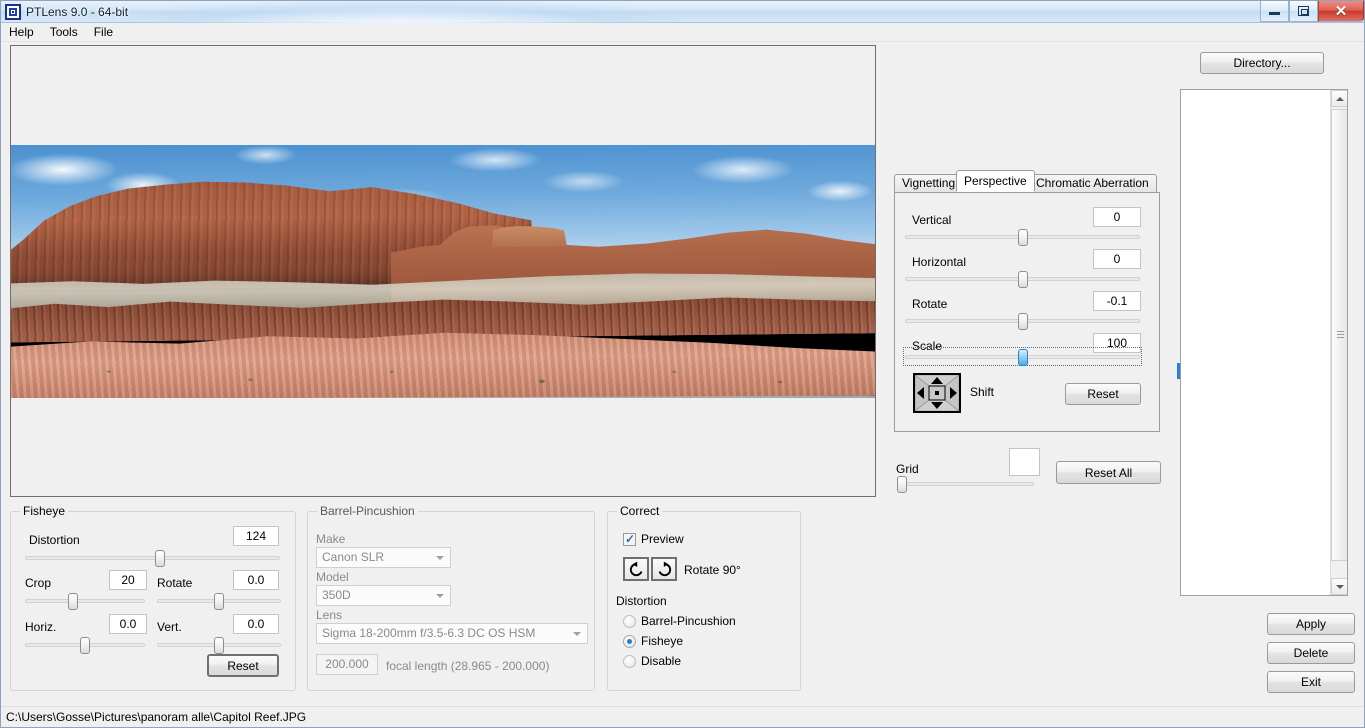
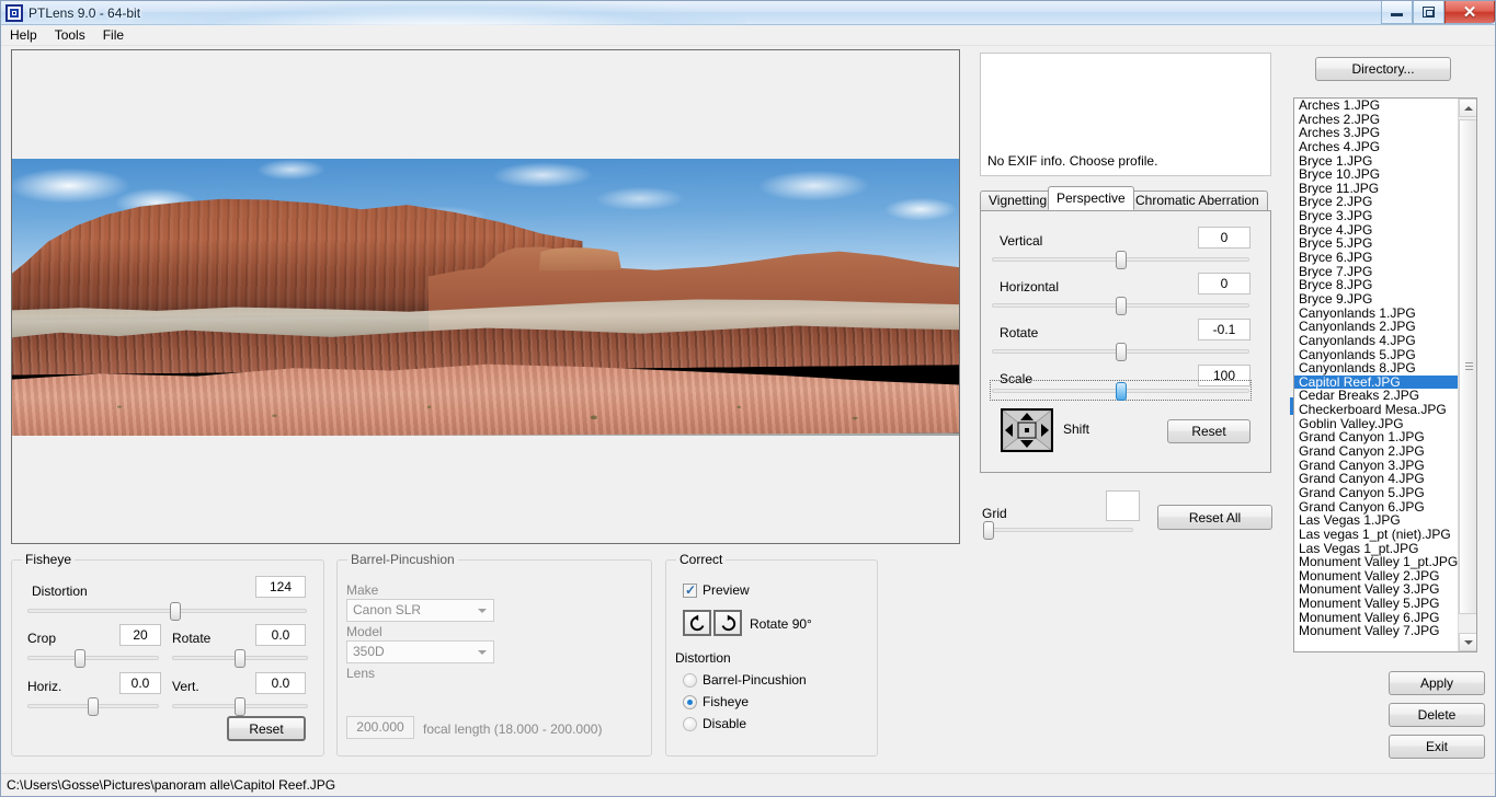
  PTLens 9.0 - 64-bit
  ✕
  Help
  Tools
  File
+ No EXIF info. Choose profile.
  Vignetting
  Chromatic Aberration
  Perspective
  Vertical
  0
  Horizontal
  0
  Rotate
  -0.1
  Scale
  100
  Shift
  Reset
  Grid
  Reset All
  Fisheye
  Distortion
  124
  Crop
  20
  Rotate
  0.0
  Horiz.
  0.0
  Vert.
  0.0
  Reset
  Barrel-Pincushion
  Make
  Canon SLR
  Model
  350D
  Lens
- Sigma 18-200mm f/3.5-6.3 DC OS HSM
  200.000
- focal length (28.965 - 200.000)
+ focal length (18.000 - 200.000)
  Correct
  ✓
  Preview
  Rotate 90°
  Distortion
  Barrel-Pincushion
  Fisheye
  Disable
  Directory...
+ Arches 1.JPG
+ Arches 2.JPG
+ Arches 3.JPG
+ Arches 4.JPG
+ Bryce 1.JPG
+ Bryce 10.JPG
+ Bryce 11.JPG
+ Bryce 2.JPG
+ Bryce 3.JPG
+ Bryce 4.JPG
+ Bryce 5.JPG
+ Bryce 6.JPG
+ Bryce 7.JPG
+ Bryce 8.JPG
+ Bryce 9.JPG
+ Canyonlands 1.JPG
+ Canyonlands 2.JPG
+ Canyonlands 4.JPG
+ Canyonlands 5.JPG
+ Canyonlands 8.JPG
+ Capitol Reef.JPG
+ Cedar Breaks 2.JPG
+ Checkerboard Mesa.JPG
+ Goblin Valley.JPG
+ Grand Canyon 1.JPG
+ Grand Canyon 2.JPG
+ Grand Canyon 3.JPG
+ Grand Canyon 4.JPG
+ Grand Canyon 5.JPG
+ Grand Canyon 6.JPG
+ Las Vegas 1.JPG
+ Las vegas 1_pt (niet).JPG
+ Las Vegas 1_pt.JPG
+ Monument Valley 1_pt.JPG
+ Monument Valley 2.JPG
+ Monument Valley 3.JPG
+ Monument Valley 5.JPG
+ Monument Valley 6.JPG
+ Monument Valley 7.JPG
  Apply
  Delete
  Exit
  C:\Users\Gosse\Pictures\panoram alle\Capitol Reef.JPG
